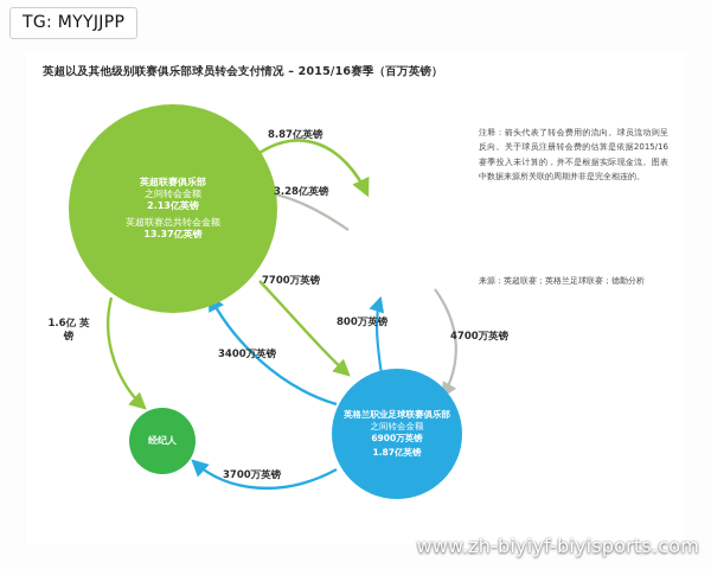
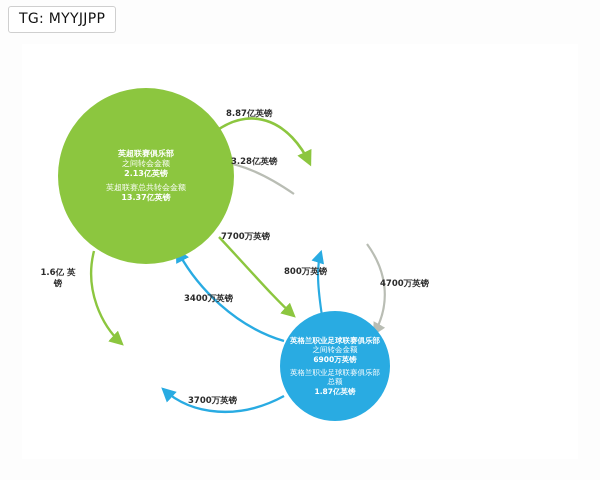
  TG: MYYJJPP
- 英超以及其他级别联赛俱乐部球员转会支付情况 – 2015/16赛季（百万英镑）
  英超联赛俱乐部
  之间转会金额
  2.13亿英镑
  英超联赛总共转会金额
  13.37亿英镑
  英格兰职业足球联赛俱乐部
  之间转会金额
  6900万英镑
+ 英格兰职业足球联赛俱乐部总额
  1.87亿英镑
- 经纪人
  8.87亿英镑
  3.28亿英镑
  7700万英镑
  3400万英镑
  800万英镑
  4700万英镑
  1.6亿 英镑
  3700万英镑
- 注释：箭头代表了转会费用的流向。球员流动则呈反向。关于球员注册转会费的估算是依据2015/16赛季投入未计算的，并不是根据实际现金流。图表中数据来源所关联的周期并非是完全相连的。
- 来源：英超联赛；英格兰足球联赛；德勤分析
- www.zh-biyiyf-biyisports.com
